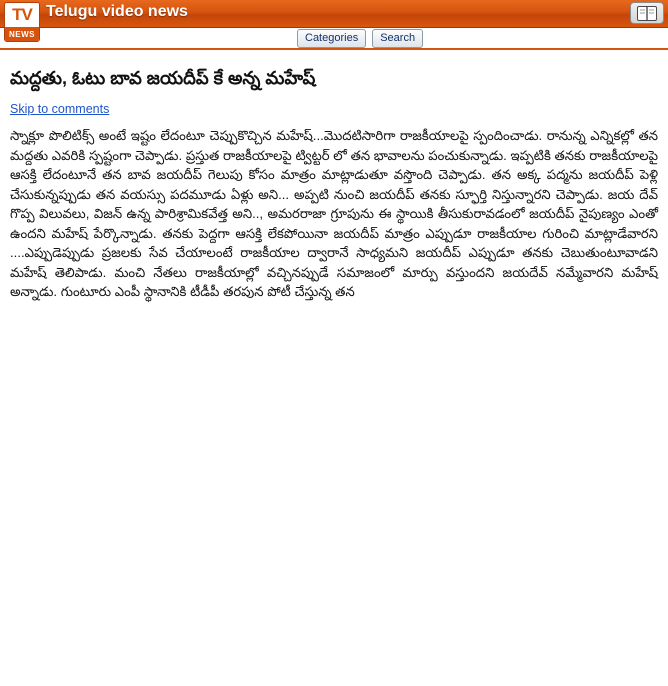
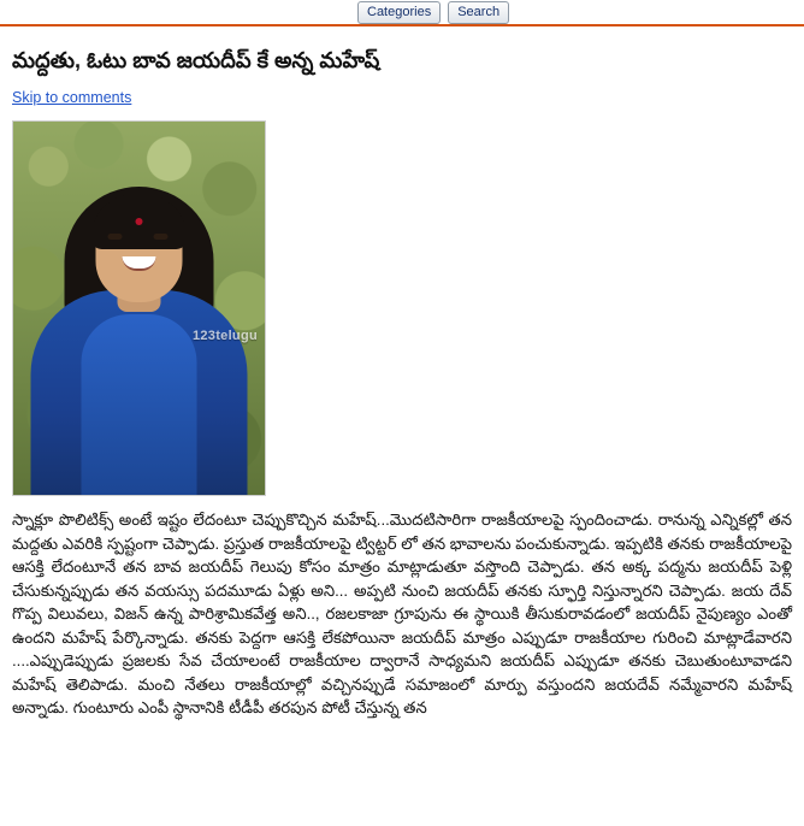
- TV
- NEWS
- Telugu video news
  Categories
  Search
  మద్దతు, ఓటు బావ జయదీప్ కే అన్న మహేష్
  Skip to comments
+ 123telugu
- స్నాక్లూ పొలిటిక్స్ అంటే ఇష్టం లేదంటూ చెప్పుకొచ్చిన మహేష్...మొదటిసారిగా రాజకీయాలపై స్పందించాడు. రానున్న ఎన్నికల్లో తన మద్దతు ఎవరికి స్పష్టంగా చెప్పాడు. ప్రస్తుత రాజకీయాలపై ట్విట్టర్ లో తన భావాలను పంచుకున్నాడు. ఇప్పటికి తనకు రాజకీయాలపై ఆసక్తి లేదంటూనే తన బావ జయదీప్ గెలుపు కోసం మాత్రం మాట్లాడుతూ వస్తొంది చెప్పాడు. తన అక్క పద్మను జయదీప్ పెళ్లి చేసుకున్నప్పుడు తన వయస్సు పదమూడు ఏళ్లు అని... అప్పటి నుంచి జయదీప్ తనకు స్ఫూర్తి నిస్తున్నారని చెప్పాడు. జయ దేవ్ గొప్ప విలువలు, విజన్ ఉన్న పారిశ్రామికవేత్త అని.., అమరరాజా గ్రూపును ఈ స్థాయికి తీసుకురావడంలో జయదీప్ నైపుణ్యం ఎంతో ఉందని మహేష్ పేర్కొన్నాడు. తనకు పెద్దగా ఆసక్తి లేకపోయినా జయదీప్ మాత్రం ఎప్పుడూ రాజకీయాల గురించి మాట్లాడేవారని ....ఎప్పుడెప్పుడు ప్రజలకు సేవ చేయాలంటే రాజకీయాల ద్వారానే సాధ్యమని జయదీప్ ఎప్పుడూ తనకు చెబుతుంటూవాడని మహేష్ తెలిపాడు. మంచి నేతలు రాజకీయాల్లో వచ్చినప్పుడే సమాజంలో మార్పు వస్తుందని జయదేవ్ నమ్మేవారని మహేష్ అన్నాడు. గుంటూరు ఎంపీ స్థానానికి టీడీపీ తరపున పోటీ చేస్తున్న తన
+ స్నాక్లూ పొలిటిక్స్ అంటే ఇష్టం లేదంటూ చెప్పుకొచ్చిన మహేష్...మొదటిసారిగా రాజకీయాలపై స్పందించాడు. రానున్న ఎన్నికల్లో తన మద్దతు ఎవరికి స్పష్టంగా చెప్పాడు. ప్రస్తుత రాజకీయాలపై ట్విట్టర్ లో తన భావాలను పంచుకున్నాడు. ఇప్పటికి తనకు రాజకీయాలపై ఆసక్తి లేదంటూనే తన బావ జయదీప్ గెలుపు కోసం మాత్రం మాట్లాడుతూ వస్తొంది చెప్పాడు. తన అక్క పద్మను జయదీప్ పెళ్లి చేసుకున్నప్పుడు తన వయస్సు పదమూడు ఏళ్లు అని... అప్పటి నుంచి జయదీప్ తనకు స్ఫూర్తి నిస్తున్నారని చెప్పాడు. జయ దేవ్ గొప్ప విలువలు, విజన్ ఉన్న పారిశ్రామికవేత్త అని.., రజలకాజా గ్రూపును ఈ స్థాయికి తీసుకురావడంలో జయదీప్ నైపుణ్యం ఎంతో ఉందని మహేష్ పేర్కొన్నాడు. తనకు పెద్దగా ఆసక్తి లేకపోయినా జయదీప్ మాత్రం ఎప్పుడూ రాజకీయాల గురించి మాట్లాడేవారని ....ఎప్పుడెప్పుడు ప్రజలకు సేవ చేయాలంటే రాజకీయాల ద్వారానే సాధ్యమని జయదీప్ ఎప్పుడూ తనకు చెబుతుంటూవాడని మహేష్ తెలిపాడు. మంచి నేతలు రాజకీయాల్లో వచ్చినప్పుడే సమాజంలో మార్పు వస్తుందని జయదేవ్ నమ్మేవారని మహేష్ అన్నాడు. గుంటూరు ఎంపీ స్థానానికి టీడీపీ తరపున పోటీ చేస్తున్న తన
